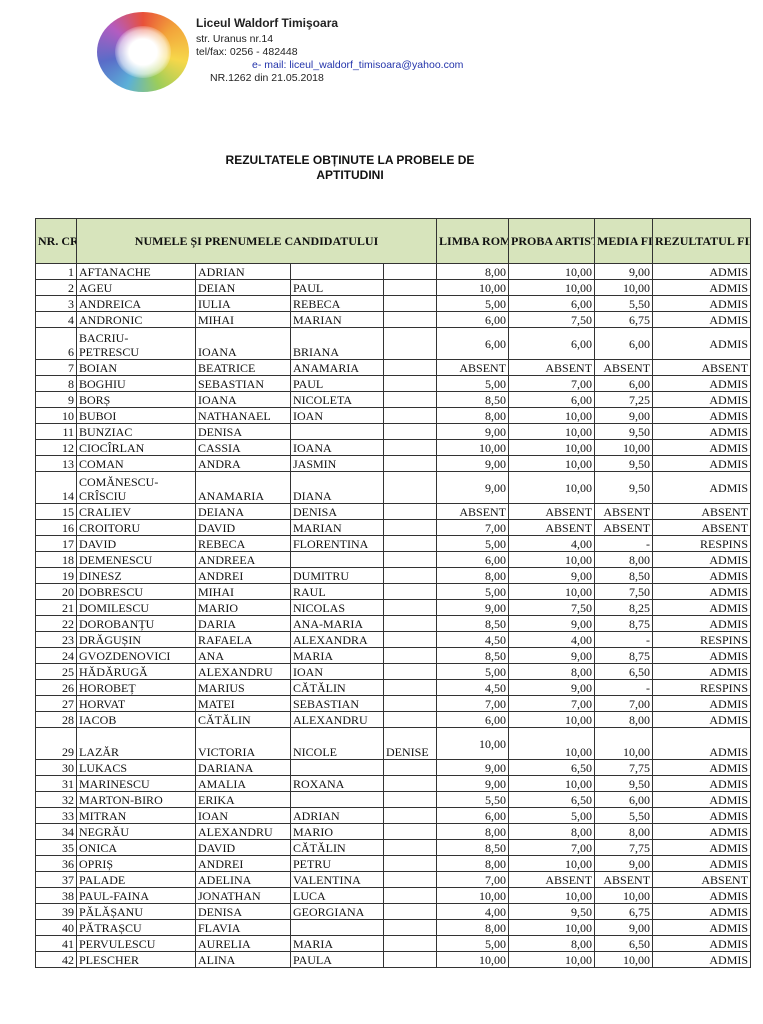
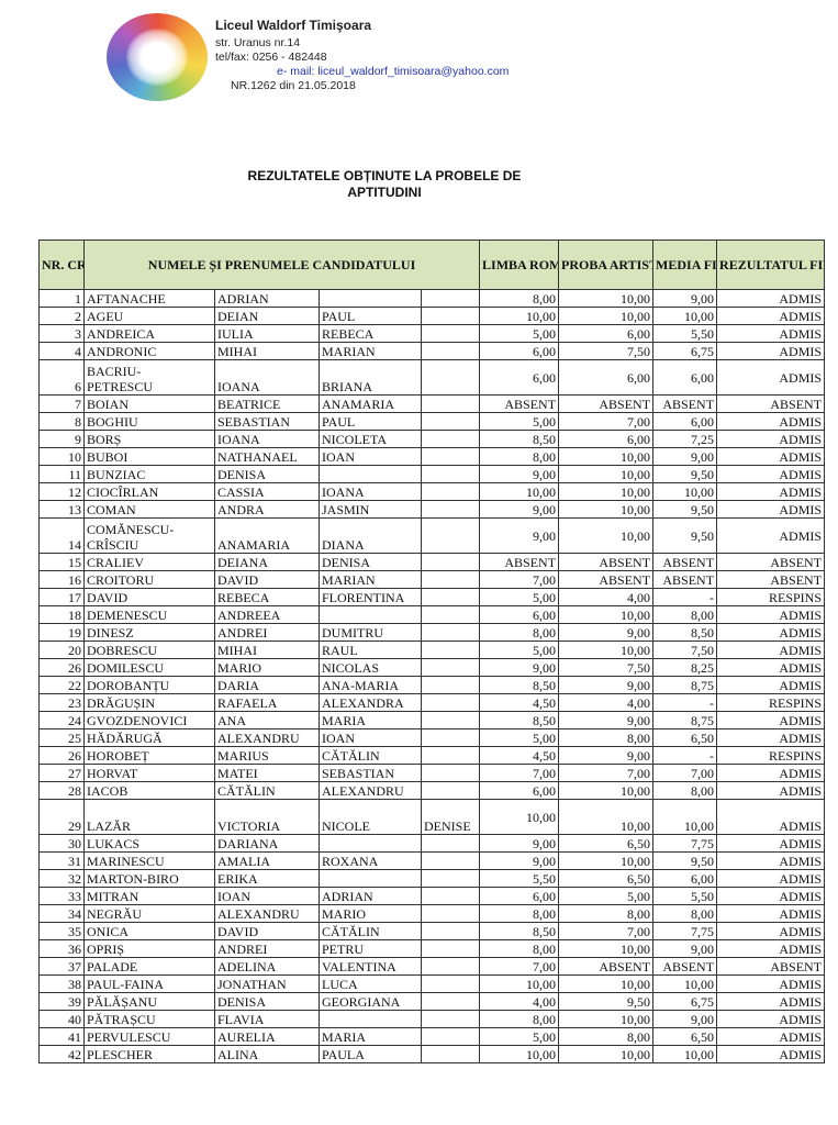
  Liceul Waldorf Timişoara
  str. Uranus nr.14
  tel/fax: 0256 - 482448
  e- mail: liceul_waldorf_timisoara@yahoo.com
  NR.1262 din 21.05.2018
  REZULTATELE OBȚINUTE LA PROBELE DE
  APTITUDINI
  NR. CR	NUMELE ȘI PRENUMELE CANDIDATULUI	LIMBA ROM	PROBA ARTIS	MEDIA FI	REZULTATUL FI
  1	AFTANACHE	ADRIAN			8,00	10,00	9,00	ADMIS
  2	AGEU	DEIAN	PAUL		10,00	10,00	10,00	ADMIS
  3	ANDREICA	IULIA	REBECA		5,00	6,00	5,50	ADMIS
  4	ANDRONIC	MIHAI	MARIAN		6,00	7,50	6,75	ADMIS
  6	BACRIU-PETRESCU	IOANA	BRIANA		6,00	6,00	6,00	ADMIS
  7	BOIAN	BEATRICE	ANAMARIA		ABSENT	ABSENT	ABSENT	ABSENT
  8	BOGHIU	SEBASTIAN	PAUL		5,00	7,00	6,00	ADMIS
  9	BORȘ	IOANA	NICOLETA		8,50	6,00	7,25	ADMIS
  10	BUBOI	NATHANAEL	IOAN		8,00	10,00	9,00	ADMIS
  11	BUNZIAC	DENISA			9,00	10,00	9,50	ADMIS
  12	CIOCÎRLAN	CASSIA	IOANA		10,00	10,00	10,00	ADMIS
  13	COMAN	ANDRA	JASMIN		9,00	10,00	9,50	ADMIS
  14	COMĂNESCU-CRÎSCIU	ANAMARIA	DIANA		9,00	10,00	9,50	ADMIS
  15	CRALIEV	DEIANA	DENISA		ABSENT	ABSENT	ABSENT	ABSENT
  16	CROITORU	DAVID	MARIAN		7,00	ABSENT	ABSENT	ABSENT
  17	DAVID	REBECA	FLORENTINA		5,00	4,00	-	RESPINS
  18	DEMENESCU	ANDREEA			6,00	10,00	8,00	ADMIS
  19	DINESZ	ANDREI	DUMITRU		8,00	9,00	8,50	ADMIS
  20	DOBRESCU	MIHAI	RAUL		5,00	10,00	7,50	ADMIS
- 21	DOMILESCU	MARIO	NICOLAS		9,00	7,50	8,25	ADMIS
+ 26	DOMILESCU	MARIO	NICOLAS		9,00	7,50	8,25	ADMIS
  22	DOROBANȚU	DARIA	ANA-MARIA		8,50	9,00	8,75	ADMIS
  23	DRĂGUȘIN	RAFAELA	ALEXANDRA		4,50	4,00	-	RESPINS
  24	GVOZDENOVICI	ANA	MARIA		8,50	9,00	8,75	ADMIS
  25	HĂDĂRUGĂ	ALEXANDRU	IOAN		5,00	8,00	6,50	ADMIS
  26	HOROBEȚ	MARIUS	CĂTĂLIN		4,50	9,00	-	RESPINS
  27	HORVAT	MATEI	SEBASTIAN		7,00	7,00	7,00	ADMIS
  28	IACOB	CĂTĂLIN	ALEXANDRU		6,00	10,00	8,00	ADMIS
  29	LAZĂR	VICTORIA	NICOLE	DENISE	10,00	10,00	10,00	ADMIS
  30	LUKACS	DARIANA			9,00	6,50	7,75	ADMIS
  31	MARINESCU	AMALIA	ROXANA		9,00	10,00	9,50	ADMIS
  32	MARTON-BIRO	ERIKA			5,50	6,50	6,00	ADMIS
  33	MITRAN	IOAN	ADRIAN		6,00	5,00	5,50	ADMIS
  34	NEGRĂU	ALEXANDRU	MARIO		8,00	8,00	8,00	ADMIS
  35	ONICA	DAVID	CĂTĂLIN		8,50	7,00	7,75	ADMIS
  36	OPRIȘ	ANDREI	PETRU		8,00	10,00	9,00	ADMIS
  37	PALADE	ADELINA	VALENTINA		7,00	ABSENT	ABSENT	ABSENT
  38	PAUL-FAINA	JONATHAN	LUCA		10,00	10,00	10,00	ADMIS
  39	PĂLĂȘANU	DENISA	GEORGIANA		4,00	9,50	6,75	ADMIS
  40	PĂTRAȘCU	FLAVIA			8,00	10,00	9,00	ADMIS
  41	PERVULESCU	AURELIA	MARIA		5,00	8,00	6,50	ADMIS
  42	PLESCHER	ALINA	PAULA		10,00	10,00	10,00	ADMIS
